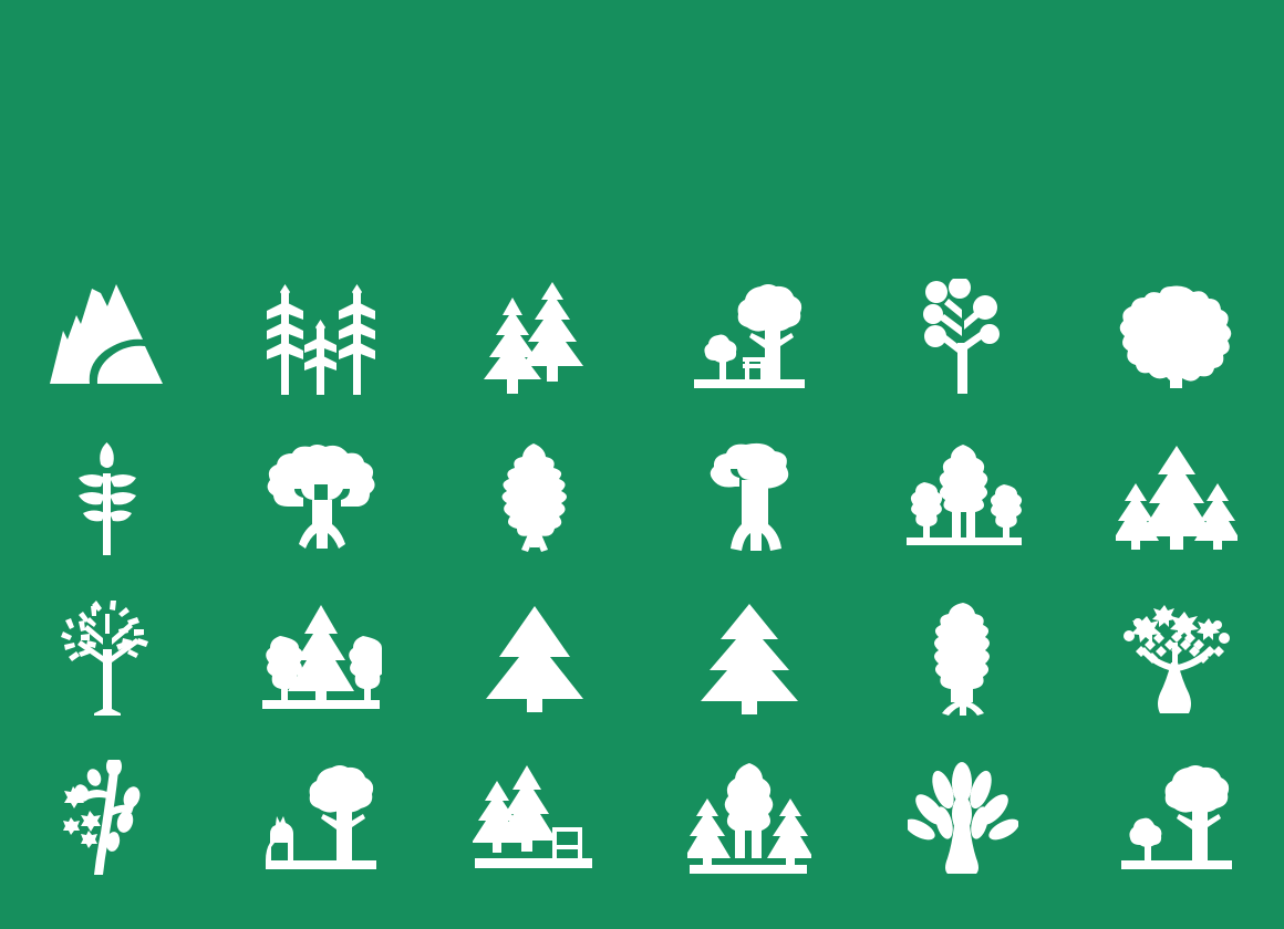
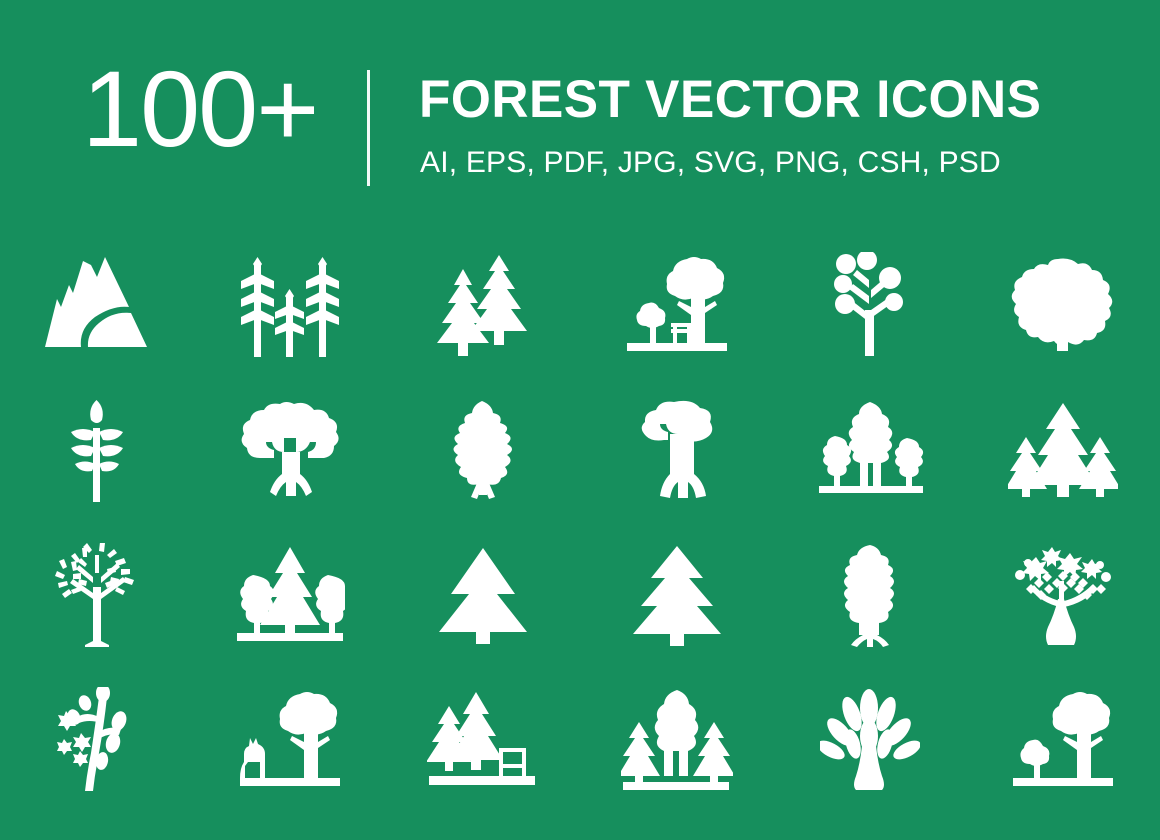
+ 100+
+ FOREST VECTOR ICONS
+ AI, EPS, PDF, JPG, SVG, PNG, CSH, PSD
